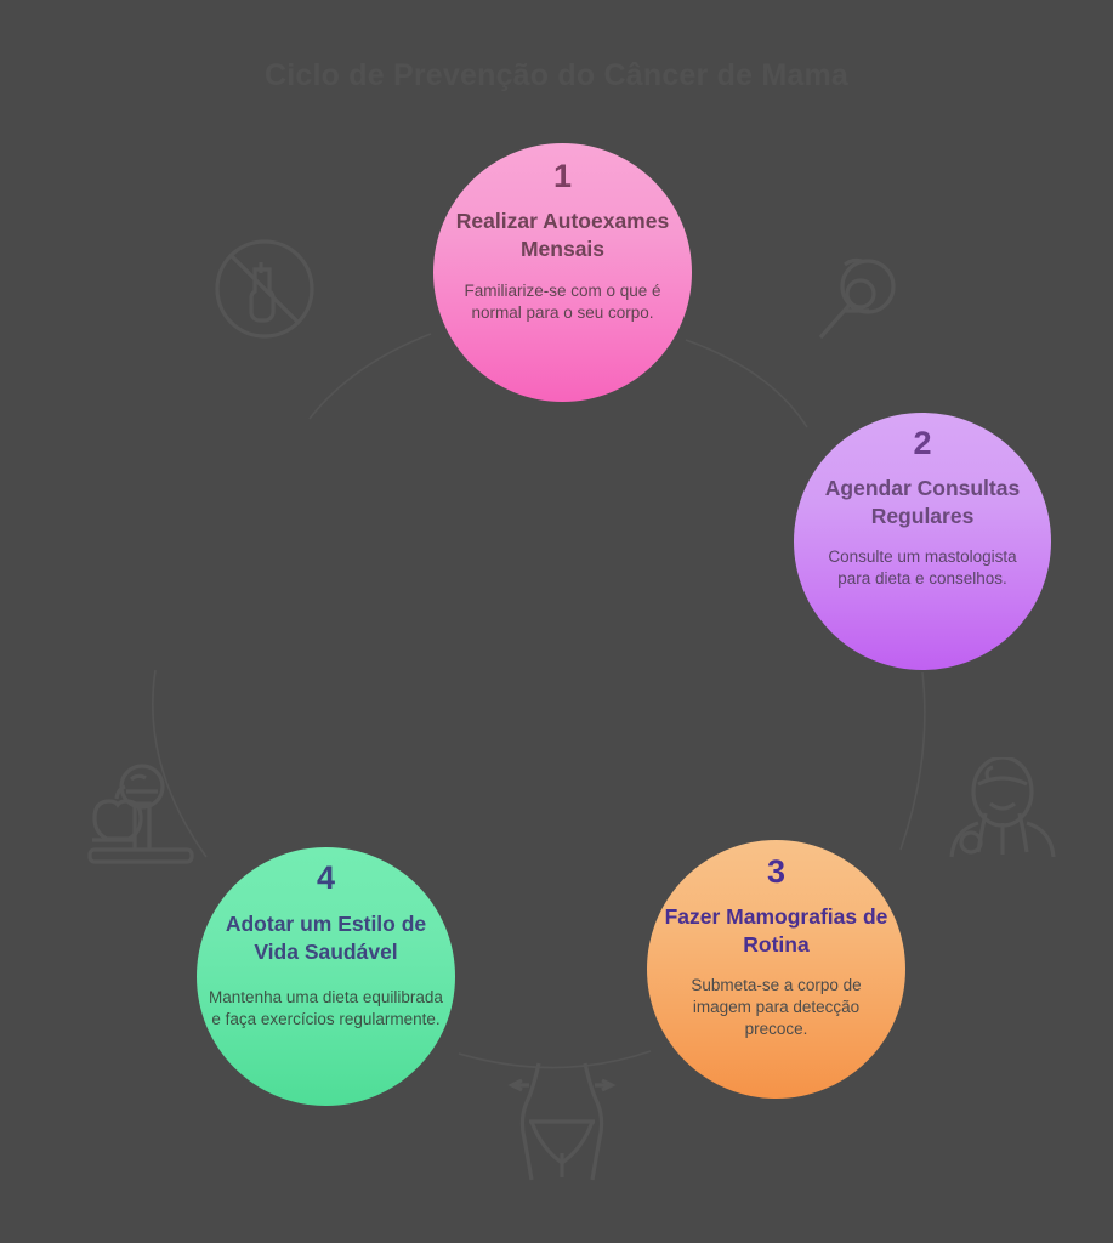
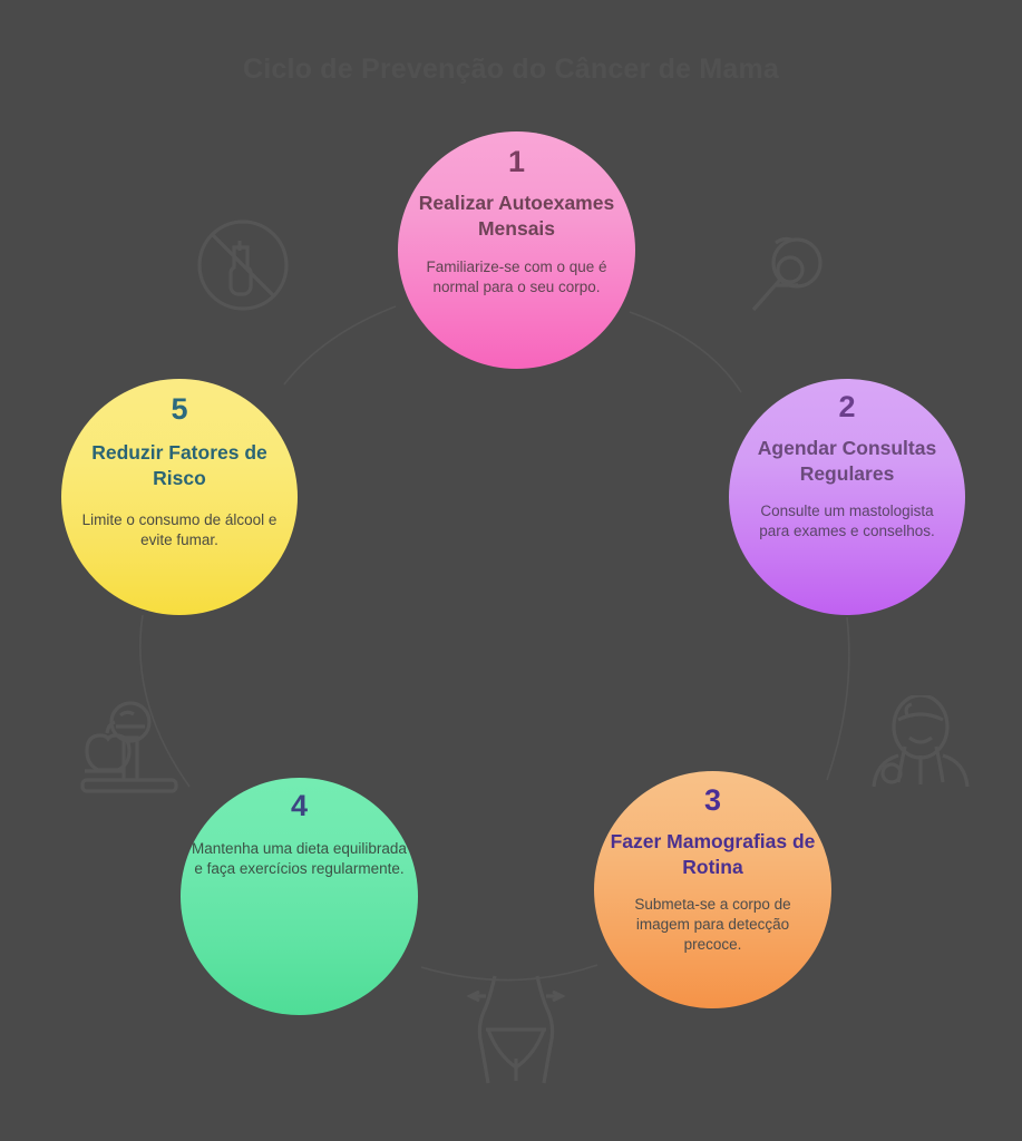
  1
  Realizar Autoexames Mensais
  Familiarize-se com o que é normal para o seu corpo.
  2
  Agendar Consultas Regulares
- Consulte um mastologista para dieta e conselhos.
+ Consulte um mastologista para exames e conselhos.
  3
  Fazer Mamografias de Rotina
  Submeta-se a corpo de imagem para detecção precoce.
  4
- Adotar um Estilo de Vida Saudável
  Mantenha uma dieta equilibrada e faça exercícios regularmente.
+ 5
+ Reduzir Fatores de Risco
+ Limite o consumo de álcool e evite fumar.
